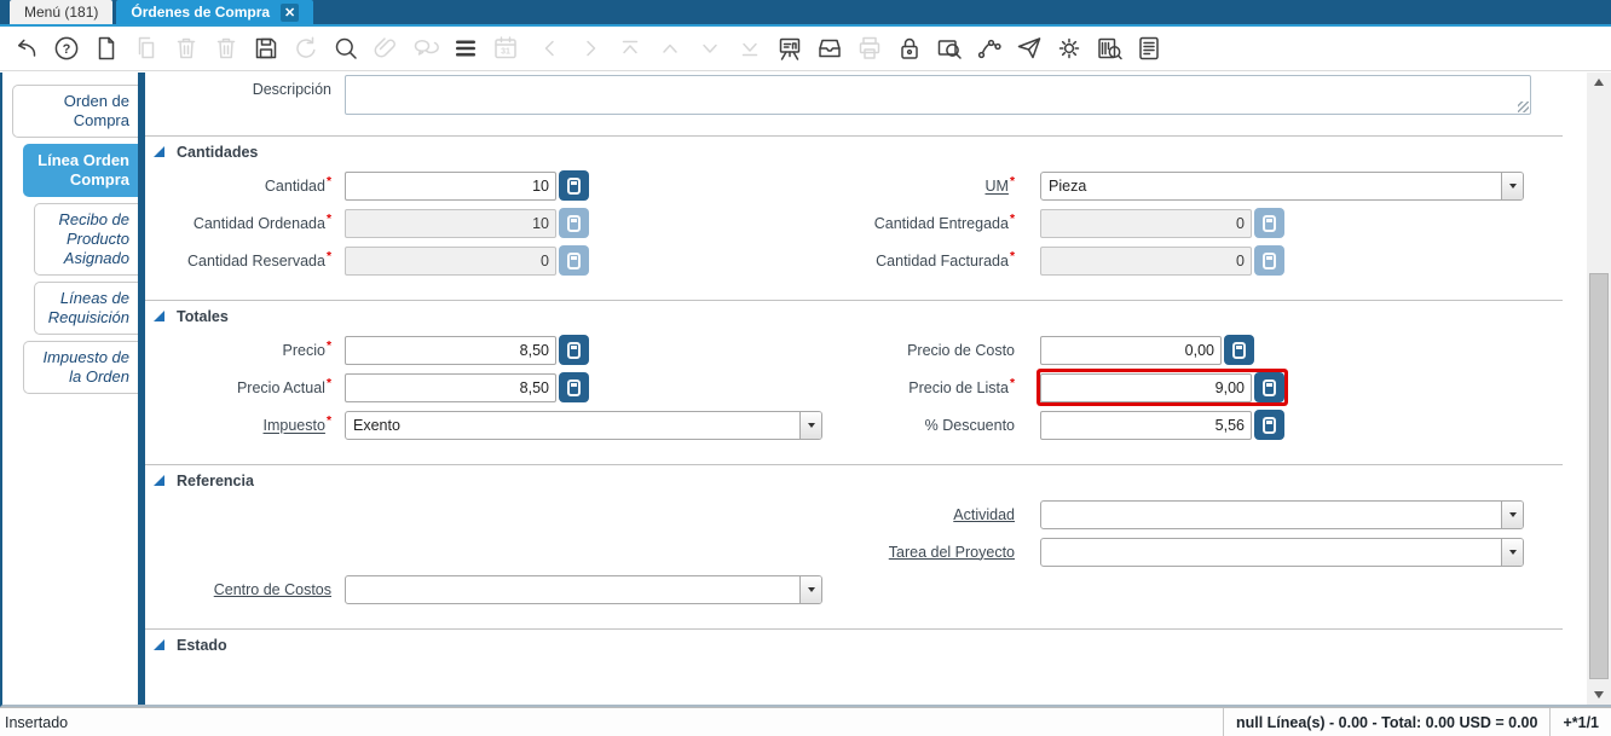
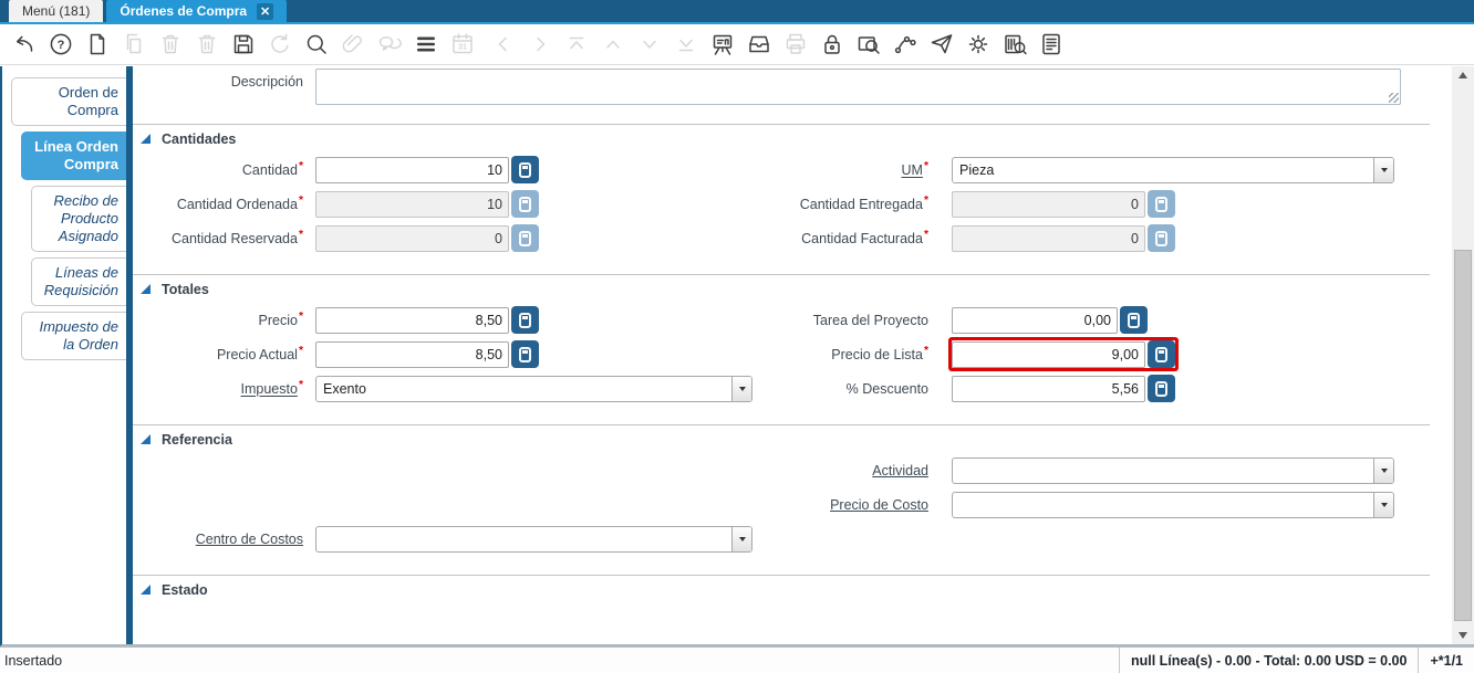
  Menú (181)
  Órdenes de Compra
  ✕
  ?
  Orden de Compra
  Línea Orden Compra
  Recibo de Producto Asignado
  Líneas de Requisición
  Impuesto de la Orden
  Descripción
  Cantidades
  Cantidad*
  10
  UM*
  Pieza
  Cantidad Ordenada*
  10
  Cantidad Entregada*
  0
  Cantidad Reservada*
  0
  Cantidad Facturada*
  0
  Totales
  Precio*
  8,50
- Precio de Costo
+ Tarea del Proyecto
  0,00
  Precio Actual*
  8,50
  Precio de Lista*
  9,00
  Impuesto*
  Exento
  % Descuento
  5,56
  Referencia
  Actividad
- Tarea del Proyecto
+ Precio de Costo
  Centro de Costos
  Estado
  Insertado
  null Línea(s) - 0.00 - Total: 0.00 USD = 0.00
  +*1/1
